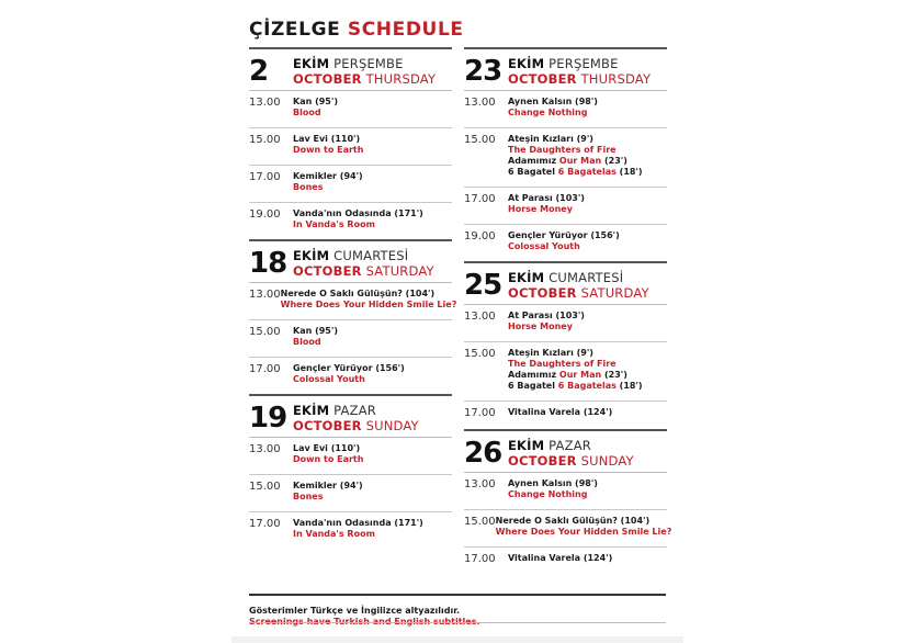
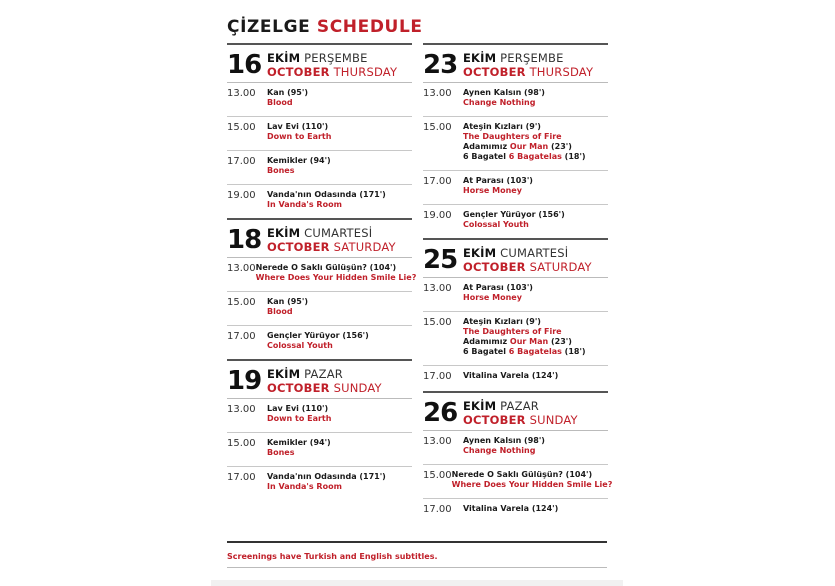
  ÇİZELGE SCHEDULE
- 2
+ 16
  EKİM PERŞEMBE
  OCTOBER THURSDAY
  13.00
  Kan (95')
  Blood
  15.00
  Lav Evi (110')
  Down to Earth
  17.00
  Kemikler (94')
  Bones
  19.00
  Vanda'nın Odasında (171')
  In Vanda's Room
  18
  EKİM CUMARTESİ
  OCTOBER SATURDAY
  13.00
  Nerede O Saklı Gülüşün? (104')
  Where Does Your Hidden Smile Lie?
  15.00
  Kan (95')
  Blood
  17.00
  Gençler Yürüyor (156')
  Colossal Youth
  19
  EKİM PAZAR
  OCTOBER SUNDAY
  13.00
  Lav Evi (110')
  Down to Earth
  15.00
  Kemikler (94')
  Bones
  17.00
  Vanda'nın Odasında (171')
  In Vanda's Room
  23
  EKİM PERŞEMBE
  OCTOBER THURSDAY
  13.00
  Aynen Kalsın (98')
  Change Nothing
  15.00
  Ateşin Kızları (9')
  The Daughters of Fire
  Adamımız Our Man (23')
  6 Bagatel 6 Bagatelas (18')
  17.00
  At Parası (103')
  Horse Money
  19.00
  Gençler Yürüyor (156')
  Colossal Youth
  25
  EKİM CUMARTESİ
  OCTOBER SATURDAY
  13.00
  At Parası (103')
  Horse Money
  15.00
  Ateşin Kızları (9')
  The Daughters of Fire
  Adamımız Our Man (23')
  6 Bagatel 6 Bagatelas (18')
  17.00
  Vitalina Varela (124')
  26
  EKİM PAZAR
  OCTOBER SUNDAY
  13.00
  Aynen Kalsın (98')
  Change Nothing
  15.00
  Nerede O Saklı Gülüşün? (104')
  Where Does Your Hidden Smile Lie?
  17.00
  Vitalina Varela (124')
- Gösterimler Türkçe ve İngilizce altyazılıdır.
  Screenings have Turkish and English subtitles.
